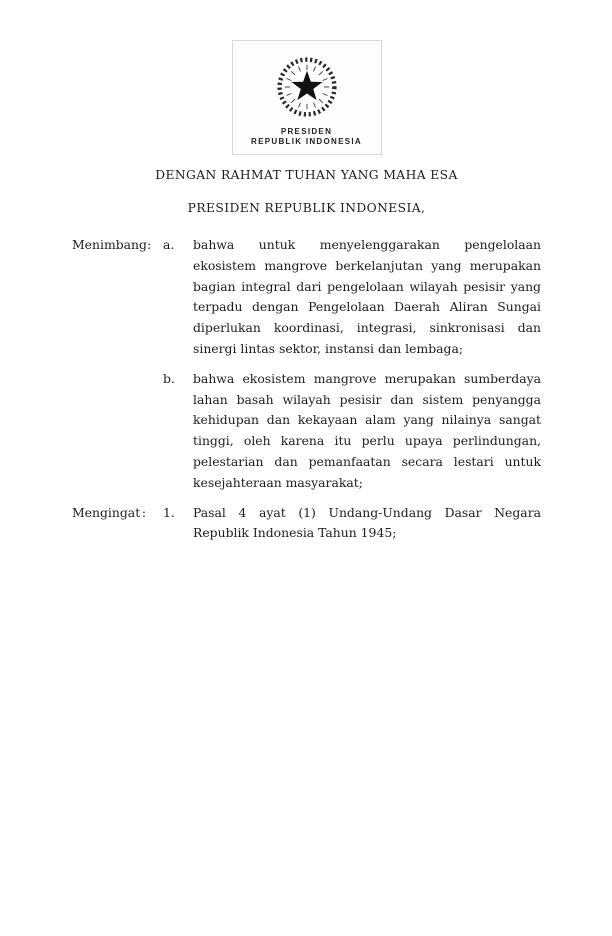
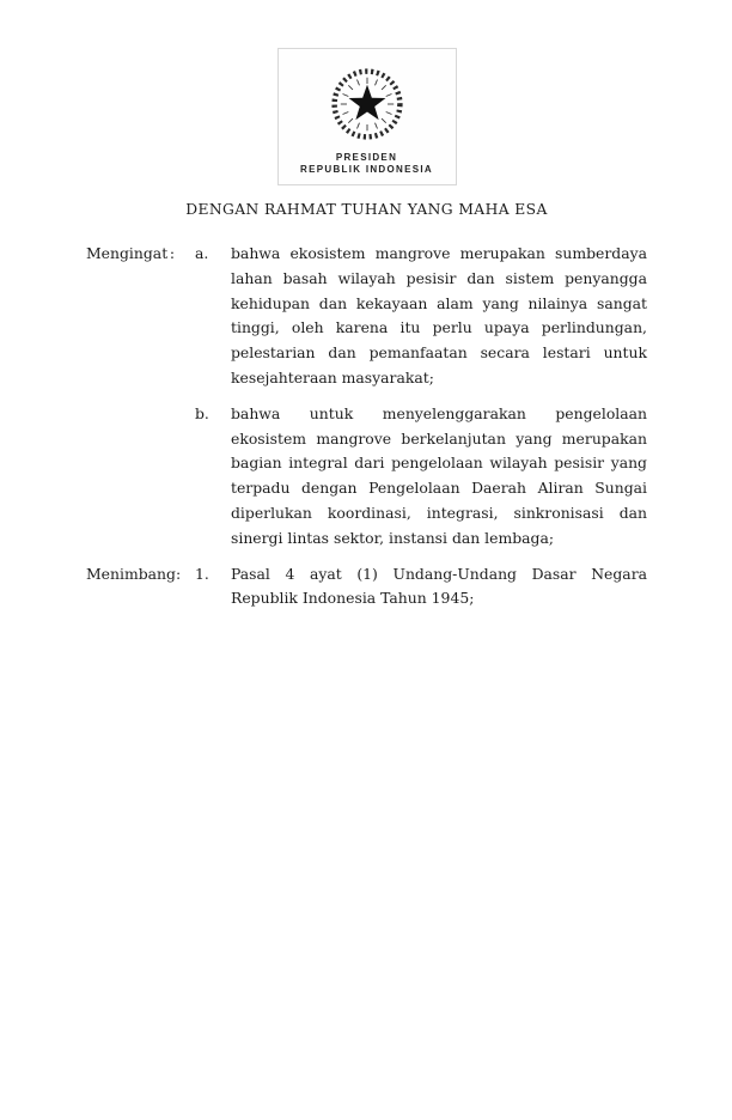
  PRESIDEN
  REPUBLIK INDONESIA
  DENGAN RAHMAT TUHAN YANG MAHA ESA
- PRESIDEN REPUBLIK INDONESIA,
- Menimbang
+ Mengingat
  :
  a.
- bahwa untuk menyelenggarakan pengelolaan ekosistem mangrove berkelanjutan yang merupakan bagian integral dari pengelolaan wilayah pesisir yang terpadu dengan Pengelolaan Daerah Aliran Sungai diperlukan koordinasi, integrasi, sinkronisasi dan sinergi lintas sektor, instansi dan lembaga;
+ bahwa ekosistem mangrove merupakan sumberdaya lahan basah wilayah pesisir dan sistem penyangga kehidupan dan kekayaan alam yang nilainya sangat tinggi, oleh karena itu perlu upaya perlindungan, pelestarian dan pemanfaatan secara lestari untuk kesejahteraan masyarakat;
  b.
- bahwa ekosistem mangrove merupakan sumberdaya lahan basah wilayah pesisir dan sistem penyangga kehidupan dan kekayaan alam yang nilainya sangat tinggi, oleh karena itu perlu upaya perlindungan, pelestarian dan pemanfaatan secara lestari untuk kesejahteraan masyarakat;
+ bahwa untuk menyelenggarakan pengelolaan ekosistem mangrove berkelanjutan yang merupakan bagian integral dari pengelolaan wilayah pesisir yang terpadu dengan Pengelolaan Daerah Aliran Sungai diperlukan koordinasi, integrasi, sinkronisasi dan sinergi lintas sektor, instansi dan lembaga;
- Mengingat
+ Menimbang
  :
  1.
  Pasal 4 ayat (1) Undang-Undang Dasar Negara Republik Indonesia Tahun 1945;
